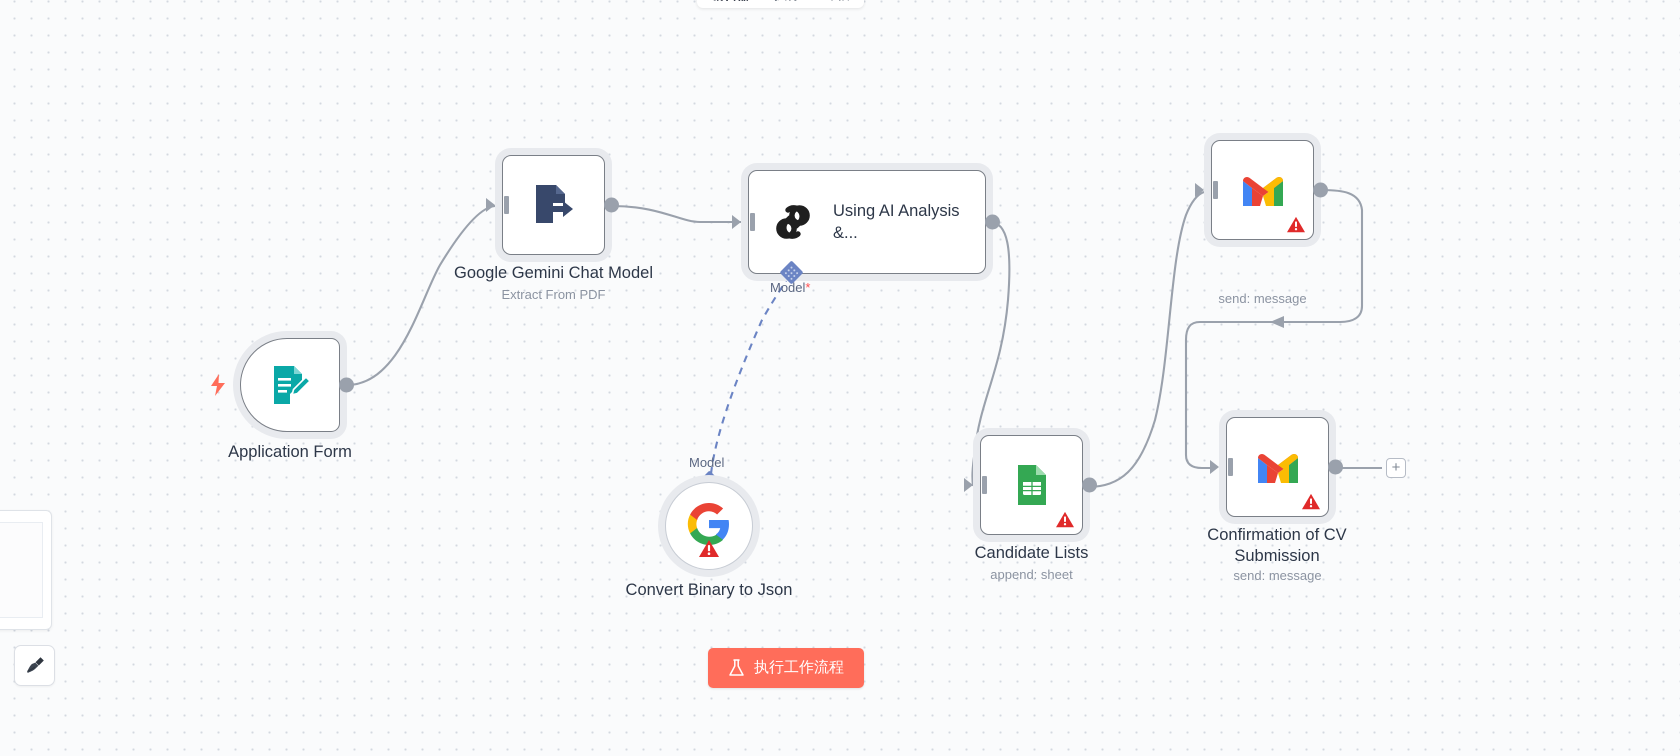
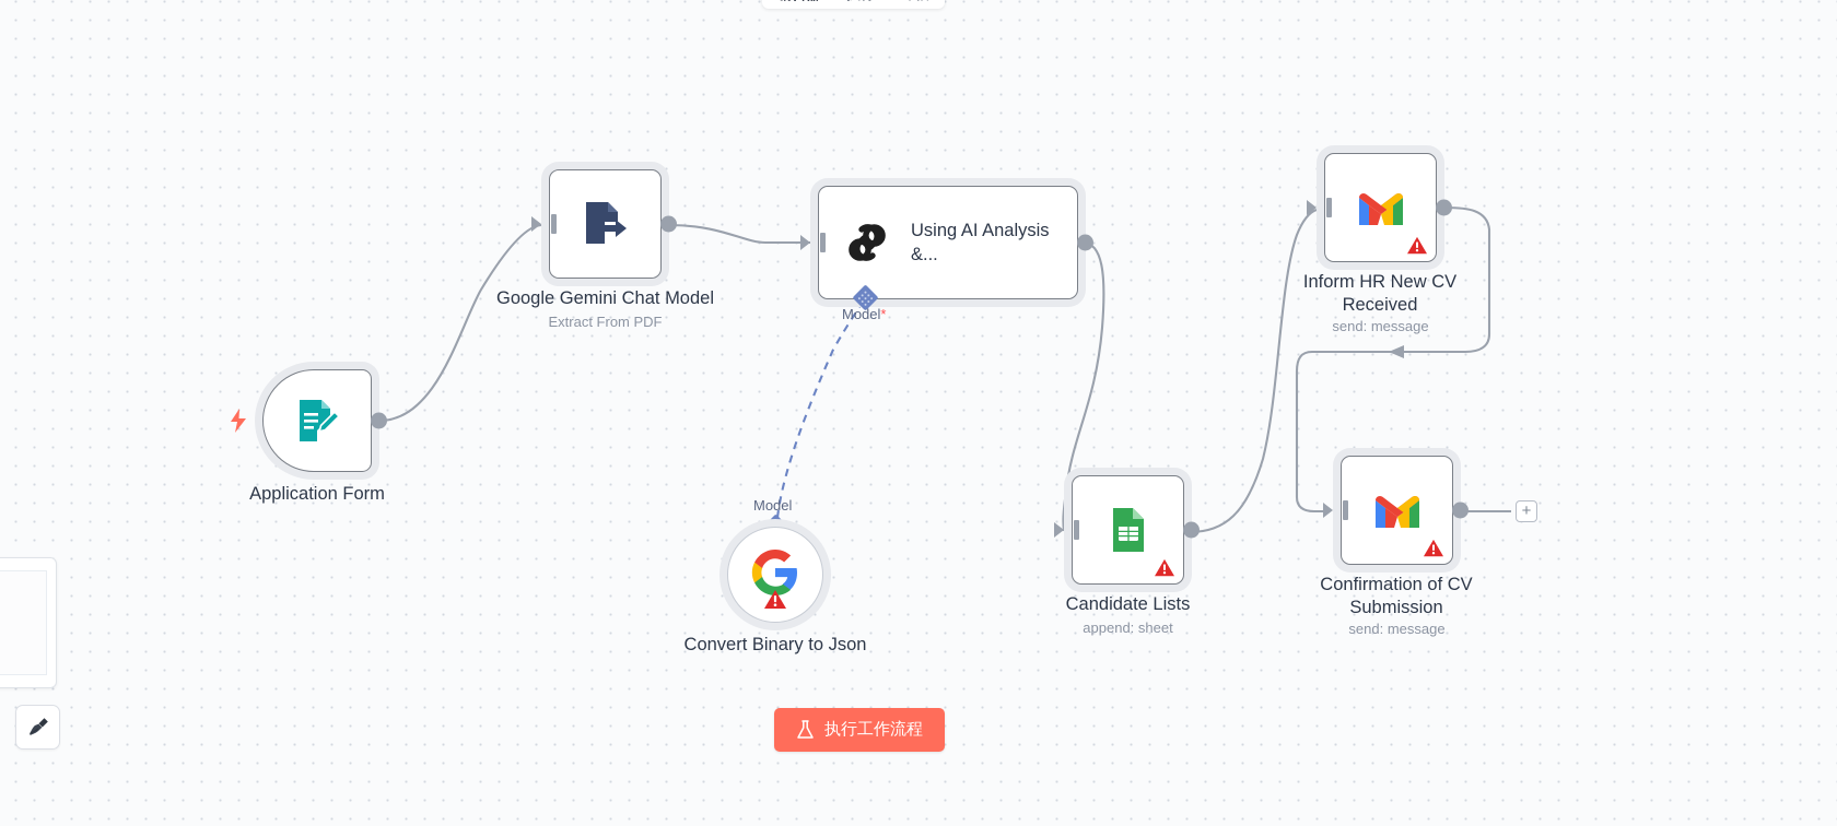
  Application Form
  Google Gemini Chat Model
  Extract From PDF
  Using AI Analysis &...
  Model*
  Model
  Convert Binary to Json
  Candidate Lists
  append: sheet
+ Inform HR New CV Received
  send: message
  Confirmation of CV Submission
  send: message
  +
  执行工作流程
